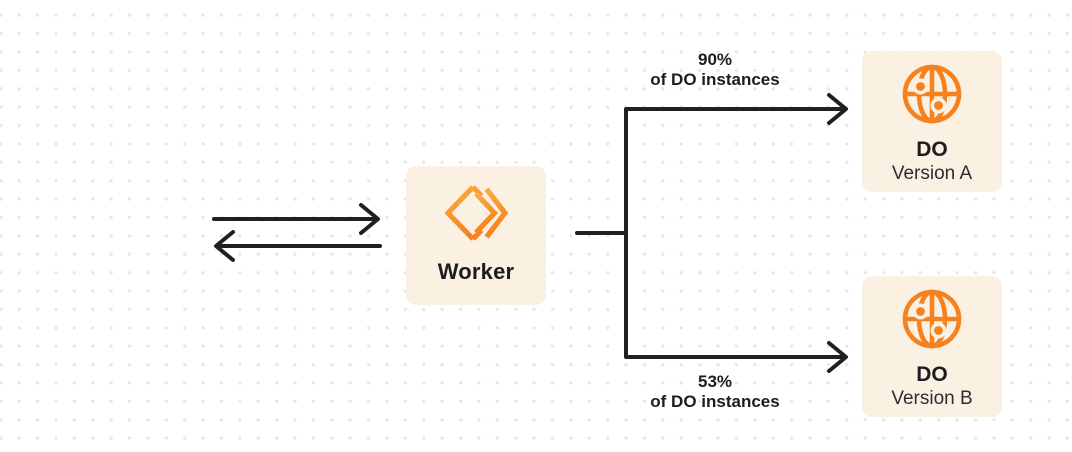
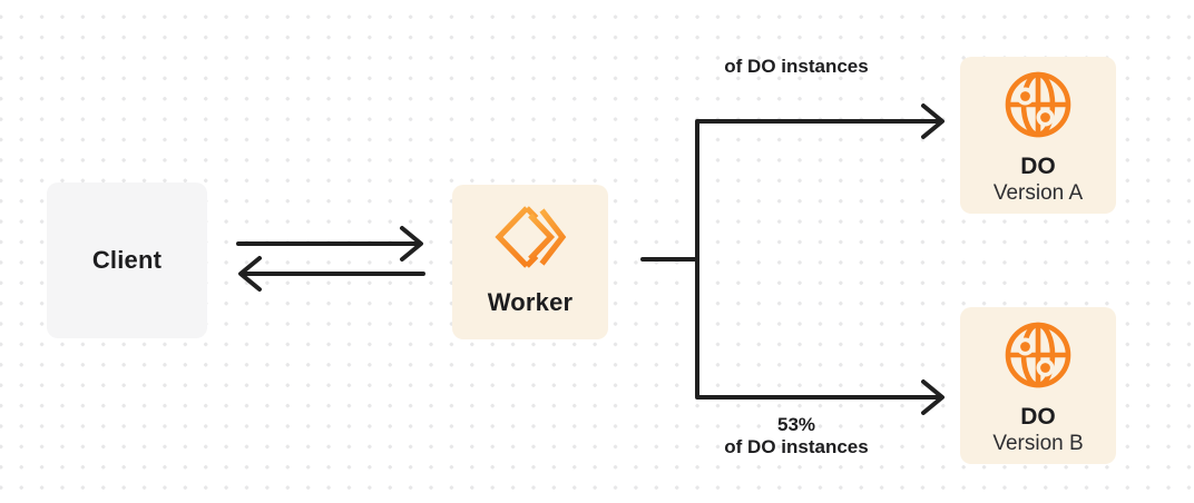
+ Client
  Worker
- 90%
  of DO instances
  53%
  of DO instances
  DO
  Version A
  DO
  Version B
